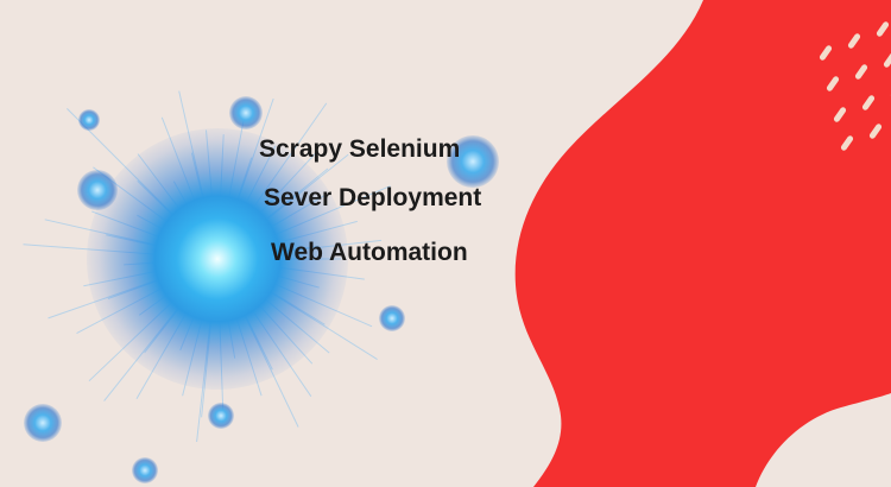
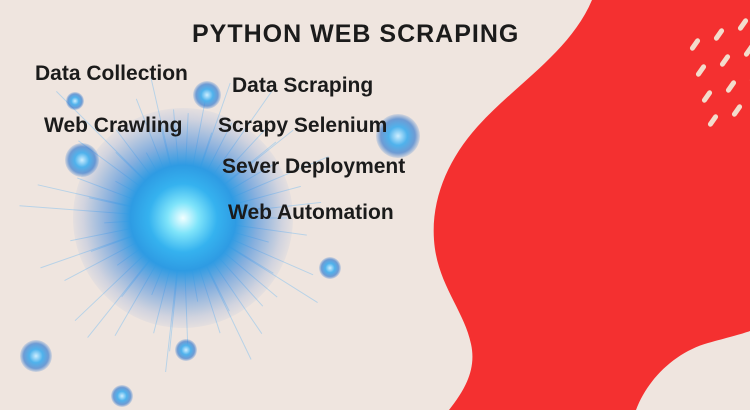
+ PYTHON WEB SCRAPING
+ Data Collection
+ Data Scraping
+ Web Crawling
  Scrapy Selenium
  Sever Deployment
  Web Automation
